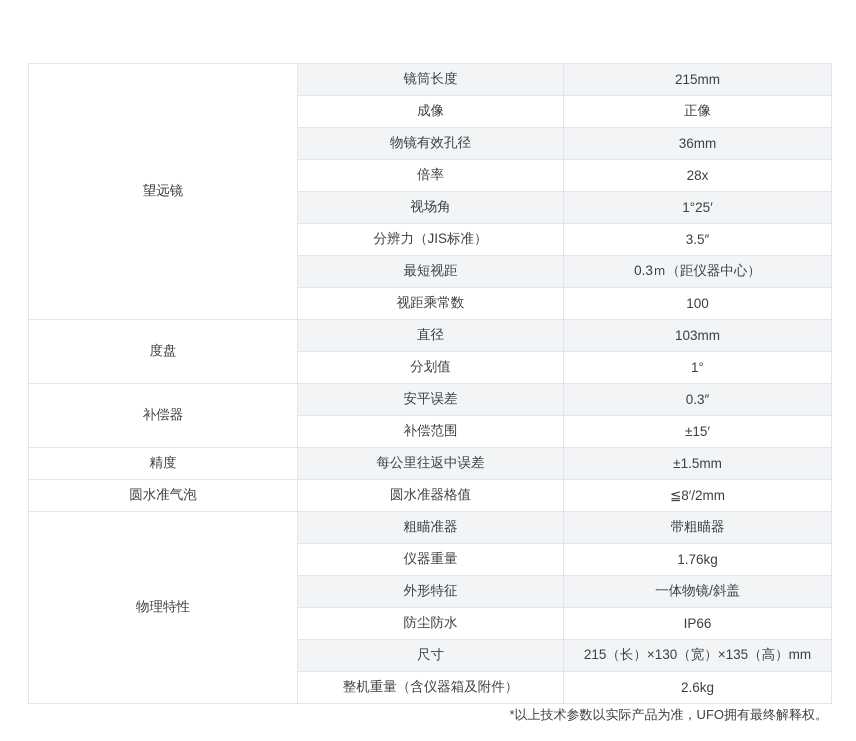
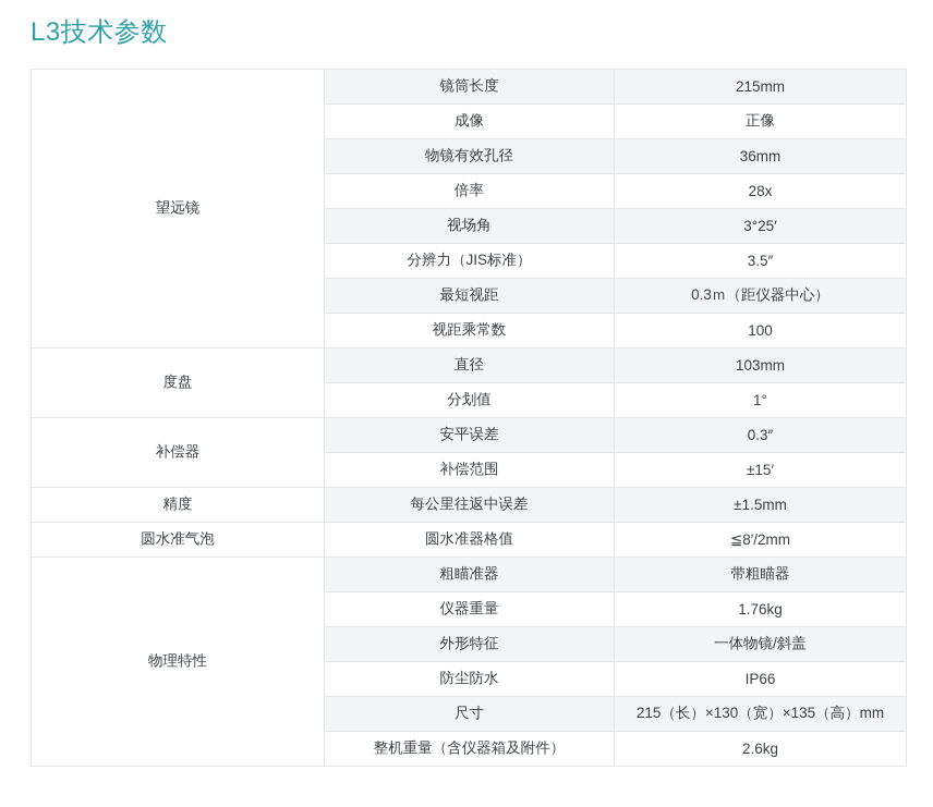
+ L3技术参数
  望远镜	镜筒长度	215mm
  成像	正像
  物镜有效孔径	36mm
  倍率	28x
- 视场角	1°25′
+ 视场角	3°25′
  分辨力（JIS标准）	3.5″
  最短视距	0.3ｍ（距仪器中心）
  视距乘常数	100
  度盘	直径	103mm
  分划值	1°
  补偿器	安平误差	0.3″
  补偿范围	±15′
  精度	每公里往返中误差	±1.5mm
  圆水准气泡	圆水准器格值	≦8′/2mm
  物理特性	粗瞄准器	带粗瞄器
  仪器重量	1.76kg
  外形特征	一体物镜/斜盖
  防尘防水	IP66
  尺寸	215（长）×130（宽）×135（高）mm
  整机重量（含仪器箱及附件）	2.6kg
- *以上技术参数以实际产品为准，UFO拥有最终解释权。
